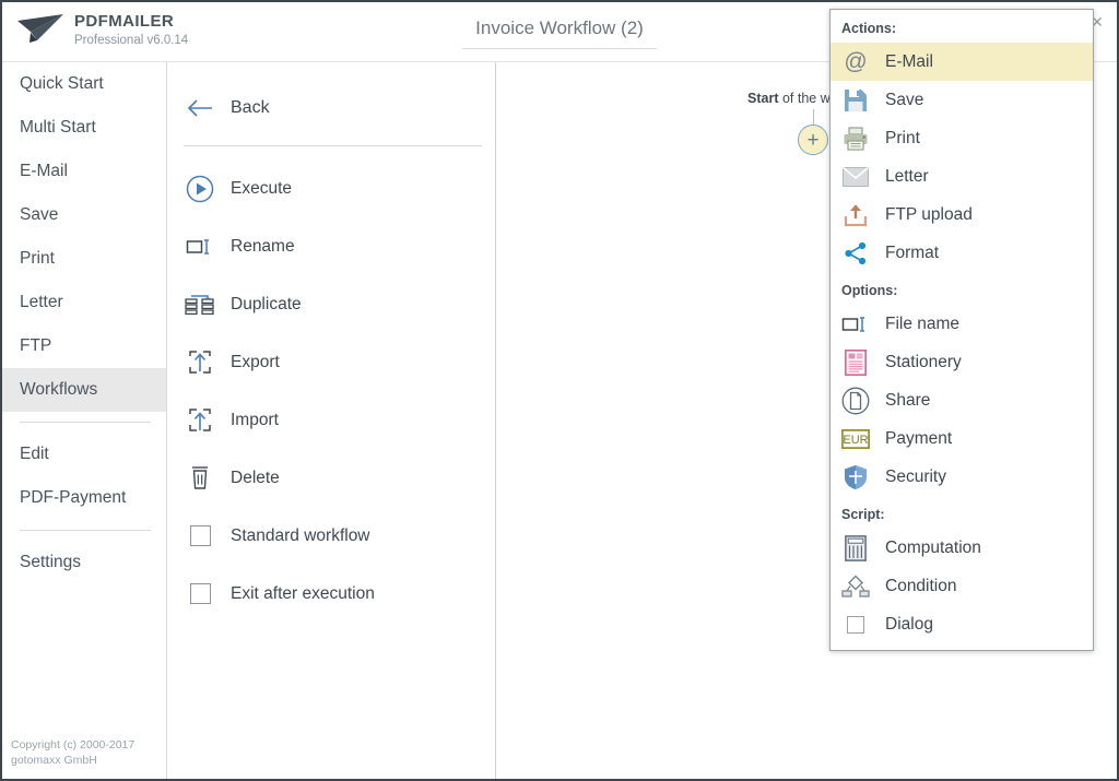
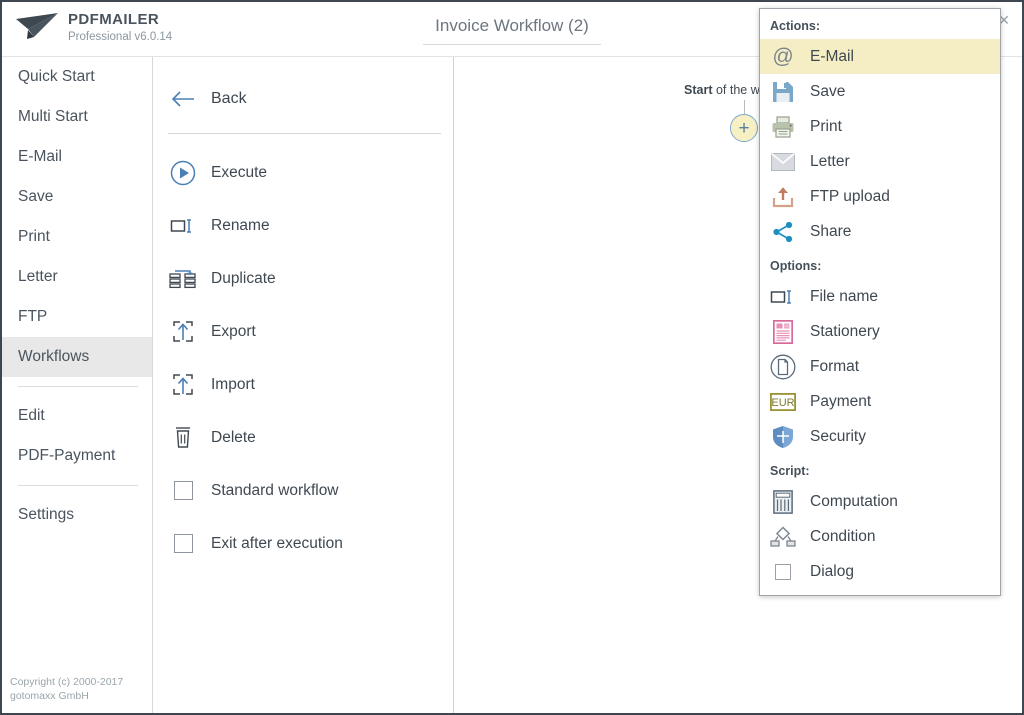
  PDFMAILER
  Professional v6.0.14
  Invoice Workflow (2)
  ✕
  Quick Start
  Multi Start
  E-Mail
  Save
  Print
  Letter
  FTP
  Workflows
  Edit
  PDF-Payment
  Settings
  Copyright (c) 2000-2017
  gotomaxx GmbH
  Back
  Execute
  Rename
  Duplicate
  Export
  Import
  Delete
  Standard workflow
  Exit after execution
  Start of the w
  +
  Actions:
  @
  E-Mail
  Save
  Print
  Letter
  FTP upload
- Format
+ Share
  Options:
  File name
  Stationery
- Share
+ Format
  EUR
  Payment
  Security
  Script:
  Computation
  Condition
  Dialog
